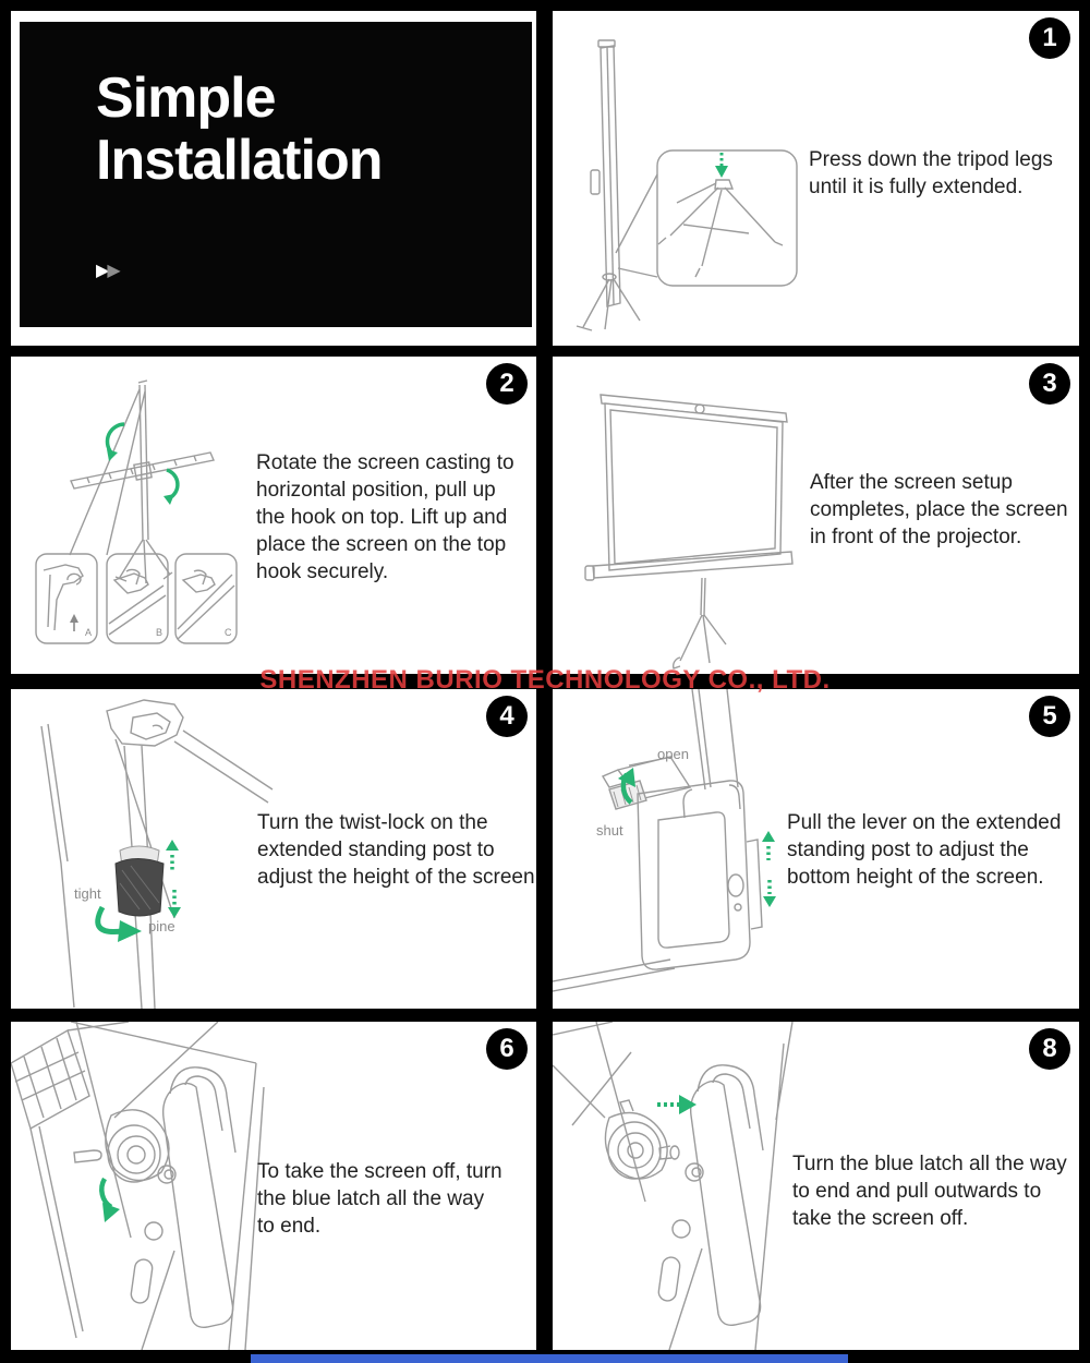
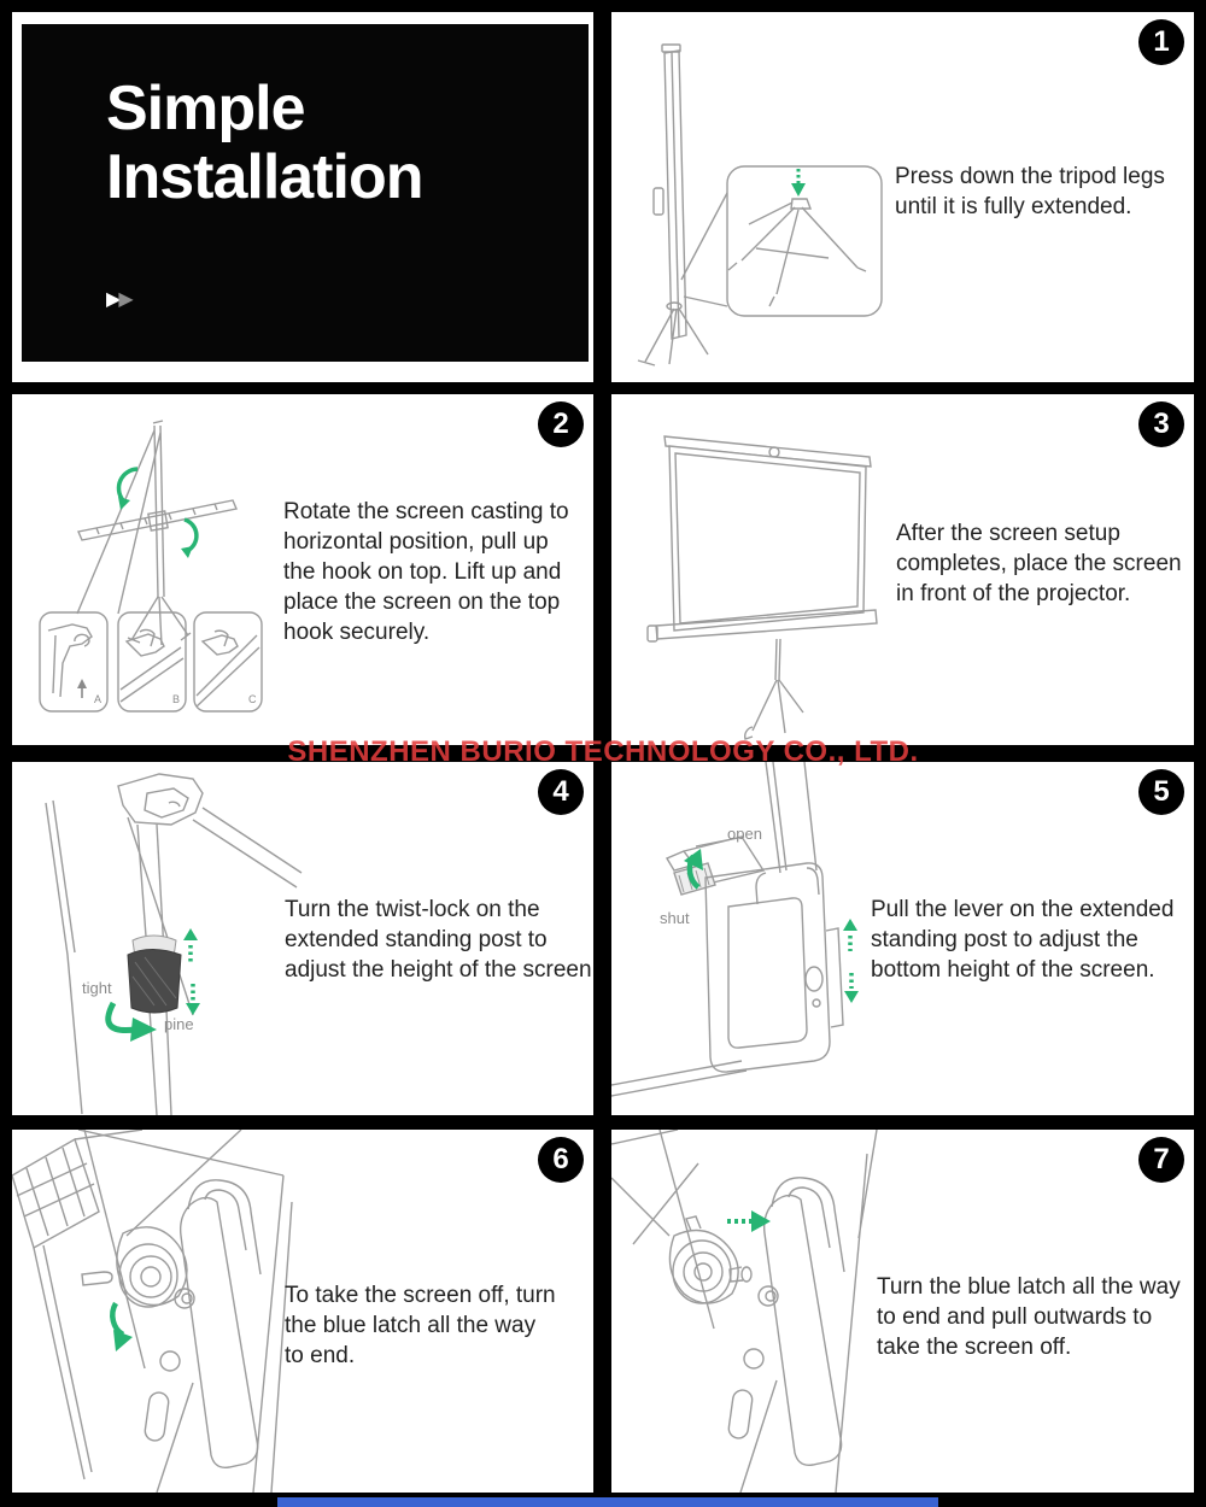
  Simple
  Installation
  ▶▶
  1
  Press down the tripod legs
  until it is fully extended.
  A
  B
  C
  2
  Rotate the screen casting to
  horizontal position, pull up
  the hook on top. Lift up and
  place the screen on the top
  hook securely.
  3
  After the screen setup
  completes, place the screen
  in front of the projector.
  tight
  pine
  4
  Turn the twist-lock on the
  extended standing post to
  adjust the height of the screen
  open
  shut
  5
  Pull the lever on the extended
  standing post to adjust the
  bottom height of the screen.
  6
  To take the screen off, turn
  the blue latch all the way
  to end.
- 8
+ 7
  Turn the blue latch all the way
  to end and pull outwards to
  take the screen off.
  SHENZHEN BURIO TECHNOLOGY CO., LTD.
